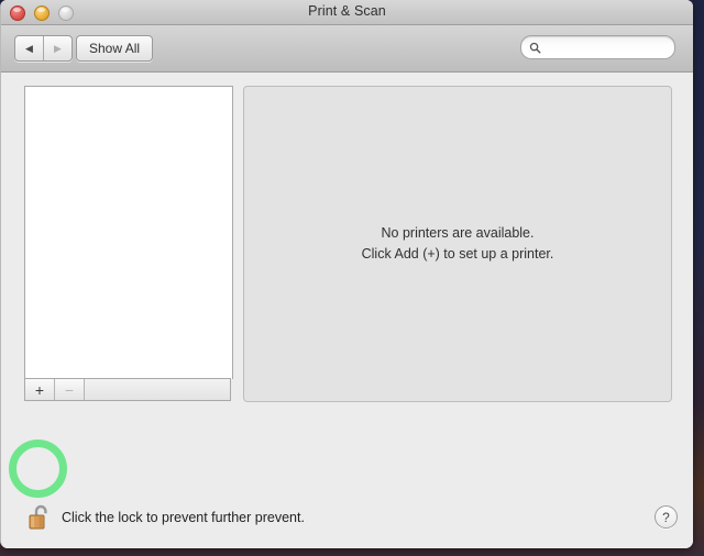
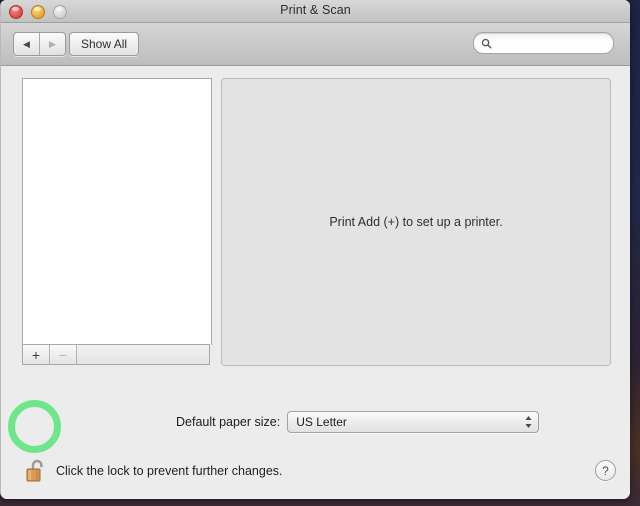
  Print & Scan
  ◀
  ▶
  Show All
  +
  −
- No printers are available.
- Click Add (+) to set up a printer.
+ Print Add (+) to set up a printer.
+ Default paper size:
+ US Letter
- Click the lock to prevent further prevent.
+ Click the lock to prevent further changes.
  ?
